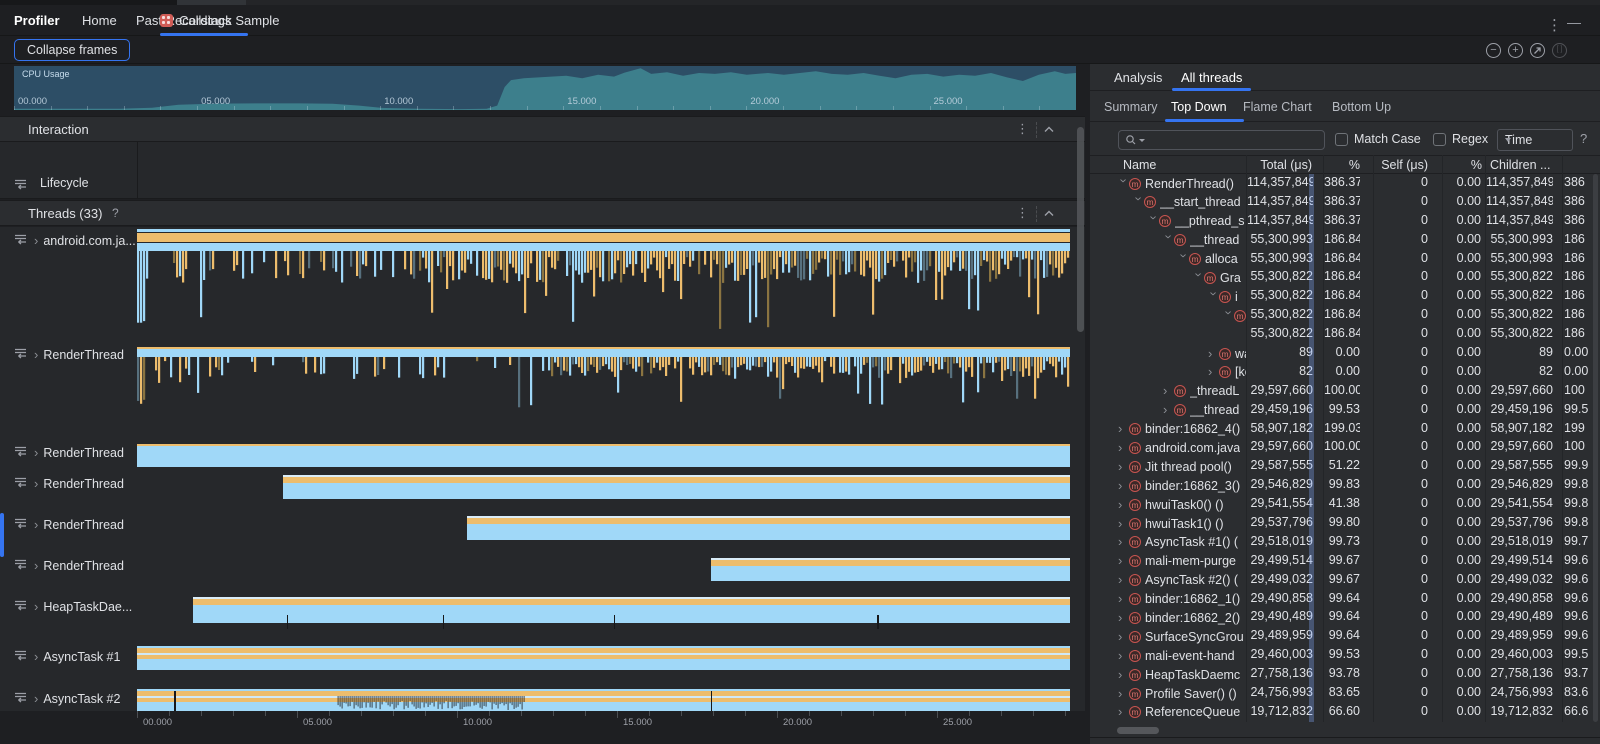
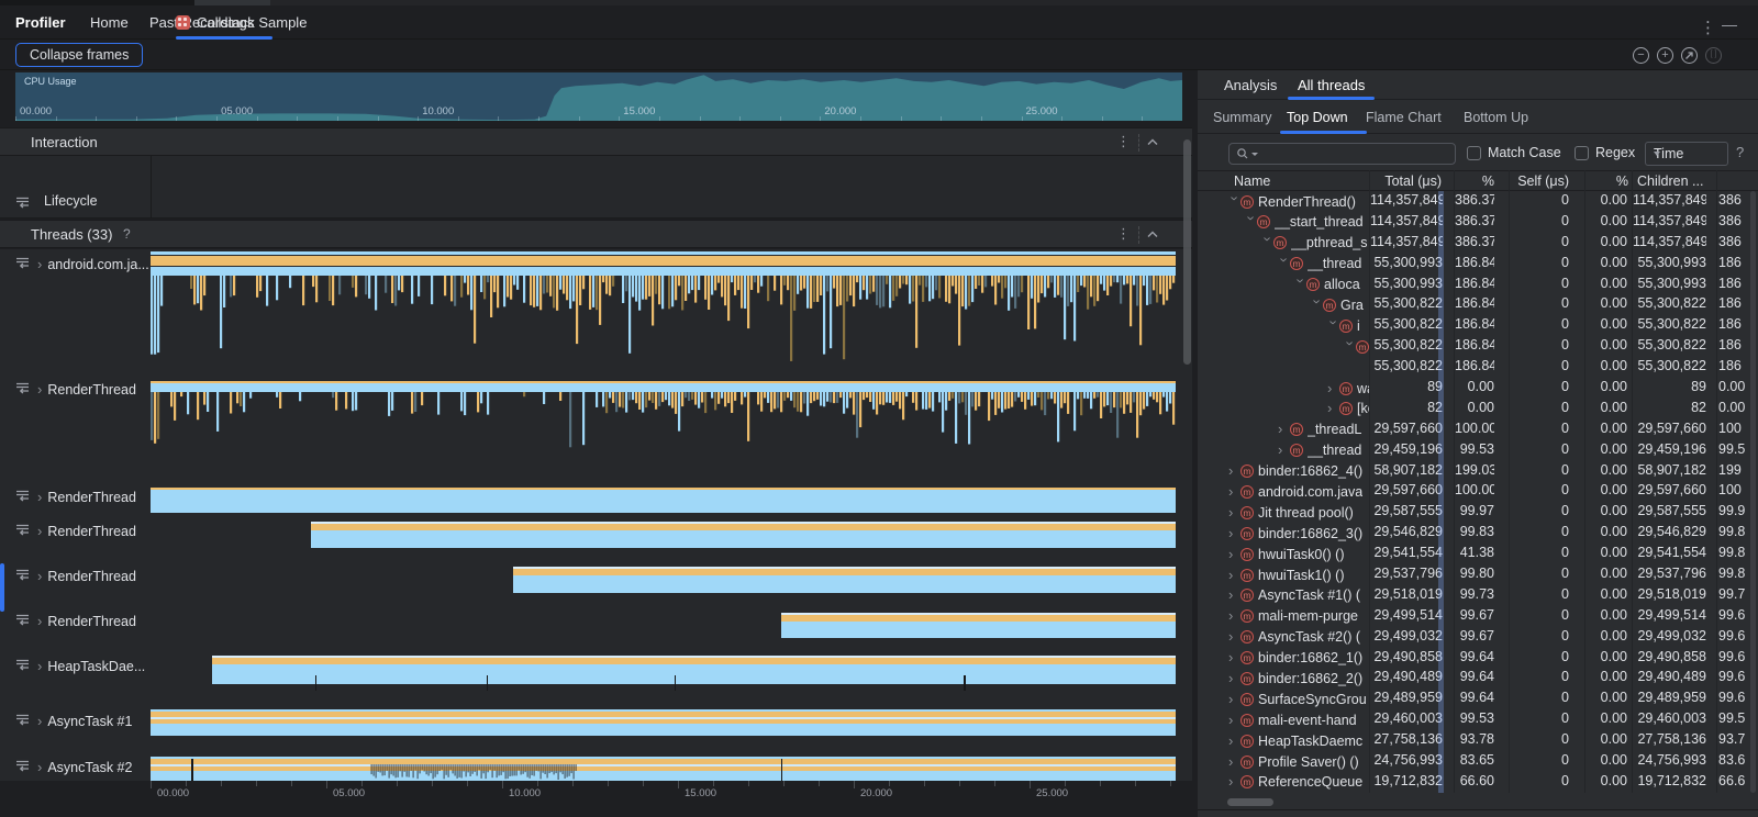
  Profiler
  Home
  Pasecordings
  Callstack Sample
  ⋮
  —
  Collapse frames
  −
  +
  CPU Usage
  00.000
  05.000
  10.000
  15.000
  20.000
  25.000
  Interaction
  ⋮
  Lifecycle
  Threads (33)
  ?
  ⋮
  ›
  android.com.ja...
  ›
  RenderThread
  ›
  RenderThread
  ›
  RenderThread
  ›
  RenderThread
  ›
  RenderThread
  ›
  HeapTaskDae...
  ›
  AsyncTask #1
  ›
  AsyncTask #2
  00.000
  05.000
  10.000
  15.000
  20.000
  25.000
  Analysis
  All threads
  Summary
  Top Down
  Flame Chart
  Bottom Up
  Match Case
  Regex
  Time
  ?
  Name
  Total (μs)
  %
  Self (μs)
  %
  Children ...
  m
  RenderThread()
  114,357,849
  386.37
  0
  0.00
  114,357,849
  386
  m
  __start_thread
  114,357,849
  386.37
  0
  0.00
  114,357,849
  386
  m
  __pthread_s
  114,357,849
  386.37
  0
  0.00
  114,357,849
  386
  m
  __thread
  55,300,993
  186.84
  0
  0.00
  55,300,993
  186
  m
  alloca
  55,300,993
  186.84
  0
  0.00
  55,300,993
  186
  m
  Gra
  55,300,822
  186.84
  0
  0.00
  55,300,822
  186
  m
  i
  55,300,822
  186.84
  0
  0.00
  55,300,822
  186
  m
  55,300,822
  186.84
  0
  0.00
  55,300,822
  186
  55,300,822
  186.84
  0
  0.00
  55,300,822
  186
  ›
  m
  89
  0.00
  0
  0.00
  89
  0.00
  ›
  m
  82
  0.00
  0
  0.00
  82
  0.00
  ›
  m
  _threadL
  29,597,660
  100.00
  0
  0.00
  29,597,660
  100
  ›
  m
  __thread
  29,459,196
  99.53
  0
  0.00
  29,459,196
  99.5
  ›
  m
  binder:16862_4()
  58,907,182
  199.03
  0
  0.00
  58,907,182
  199
  ›
  m
  android.com.java
  29,597,660
  100.00
  0
  0.00
  29,597,660
  100
  ›
  m
  Jit thread pool()
  29,587,555
- 51.22
+ 99.97
  0
  0.00
  29,587,555
  99.9
  ›
  m
  binder:16862_3()
  29,546,829
  99.83
  0
  0.00
  29,546,829
  99.8
  ›
  m
  hwuiTask0() ()
  29,541,554
  41.38
  0
  0.00
  29,541,554
  99.8
  ›
  m
  hwuiTask1() ()
  29,537,796
  99.80
  0
  0.00
  29,537,796
  99.8
  ›
  m
  AsyncTask #1() (
  29,518,019
  99.73
  0
  0.00
  29,518,019
  99.7
  ›
  m
  mali-mem-purge
  29,499,514
  99.67
  0
  0.00
  29,499,514
  99.6
  ›
  m
  AsyncTask #2() (
  29,499,032
  99.67
  0
  0.00
  29,499,032
  99.6
  ›
  m
  binder:16862_1()
  29,490,858
  99.64
  0
  0.00
  29,490,858
  99.6
  ›
  m
  binder:16862_2()
  29,490,489
  99.64
  0
  0.00
  29,490,489
  99.6
  ›
  m
  SurfaceSyncGrou
  29,489,959
  99.64
  0
  0.00
  29,489,959
  99.6
  ›
  m
  mali-event-hand
  29,460,003
  99.53
  0
  0.00
  29,460,003
  99.5
  ›
  m
  HeapTaskDaemc
  27,758,136
  93.78
  0
  0.00
  27,758,136
  93.7
  ›
  m
  Profile Saver() ()
  24,756,993
  83.65
  0
  0.00
  24,756,993
  83.6
  ›
  m
  ReferenceQueue
  19,712,832
  66.60
  0
  0.00
  19,712,832
  66.6
